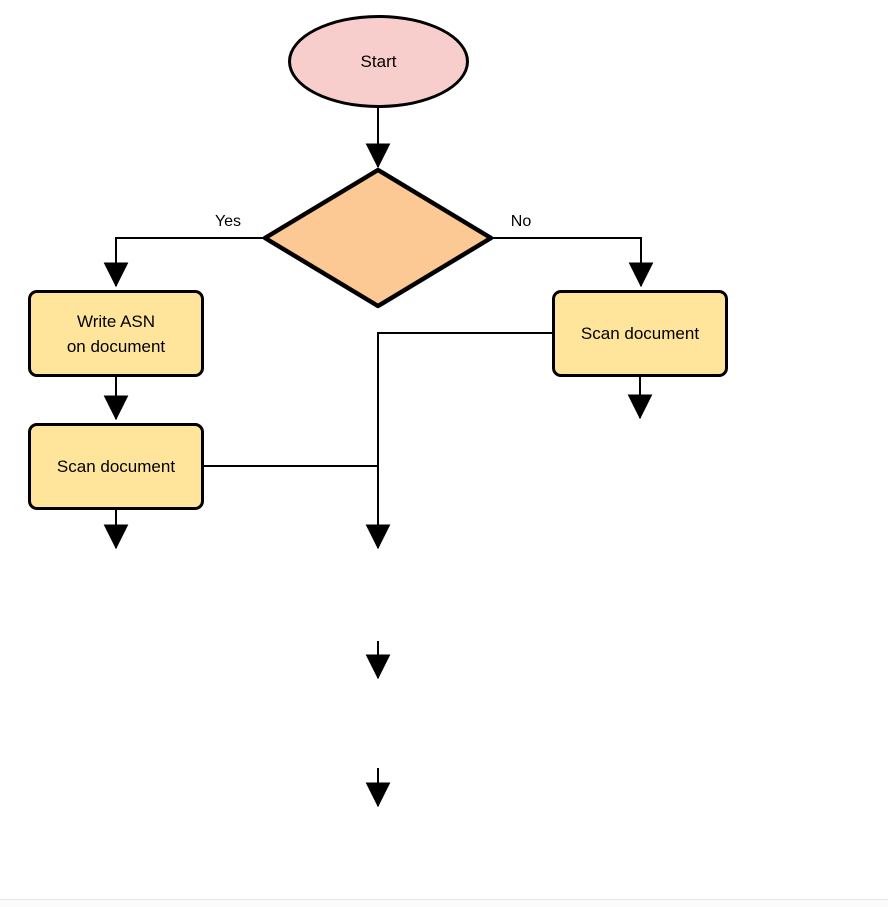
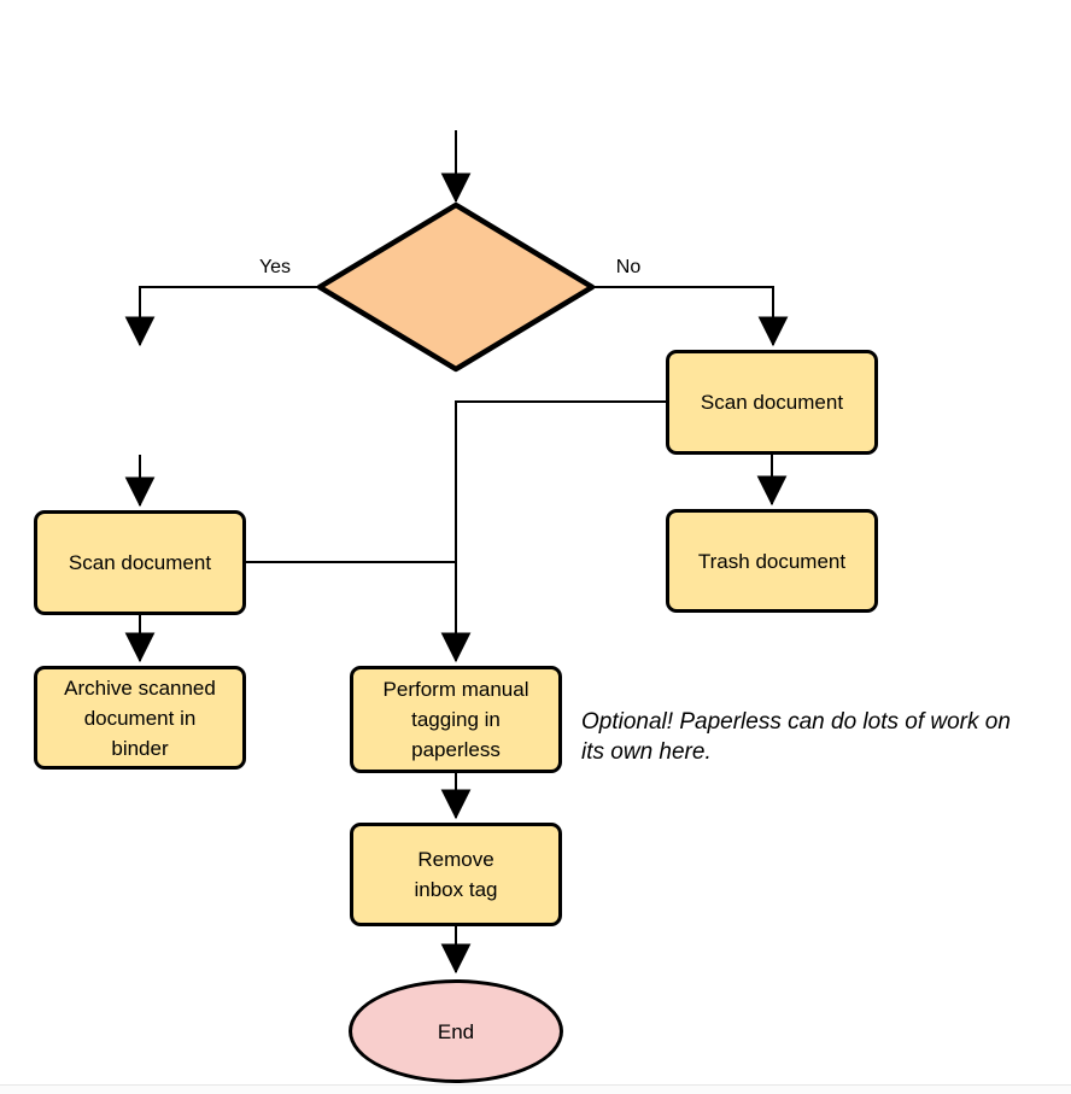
  Yes
  No
- Start
- Write ASN
- on document
  Scan document
+ Archive scanned
+ document in
+ binder
  Scan document
+ Trash document
+ Perform manual
+ tagging in
+ paperless
+ Remove
+ inbox tag
+ End
+ Optional! Paperless can do lots of work on
+ its own here.
